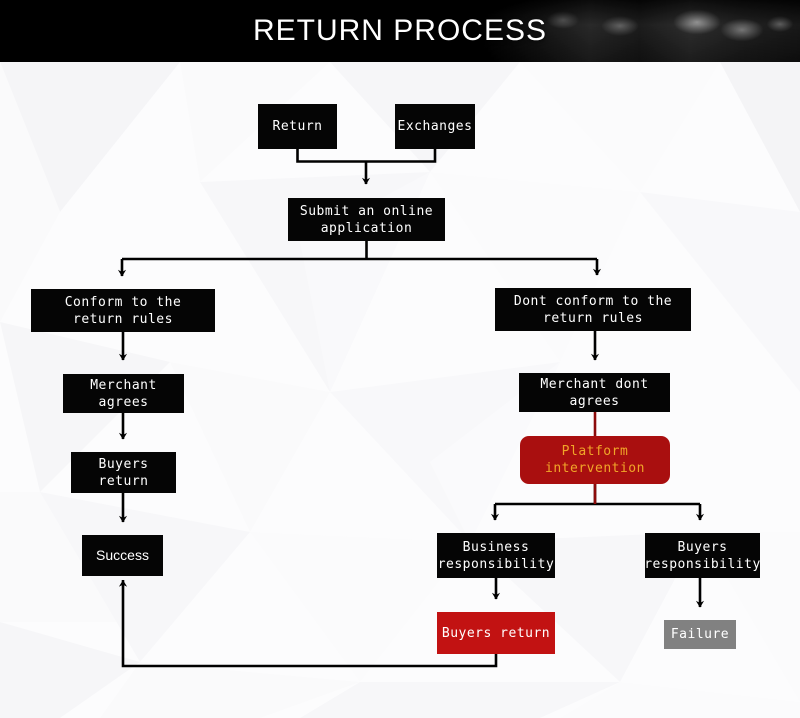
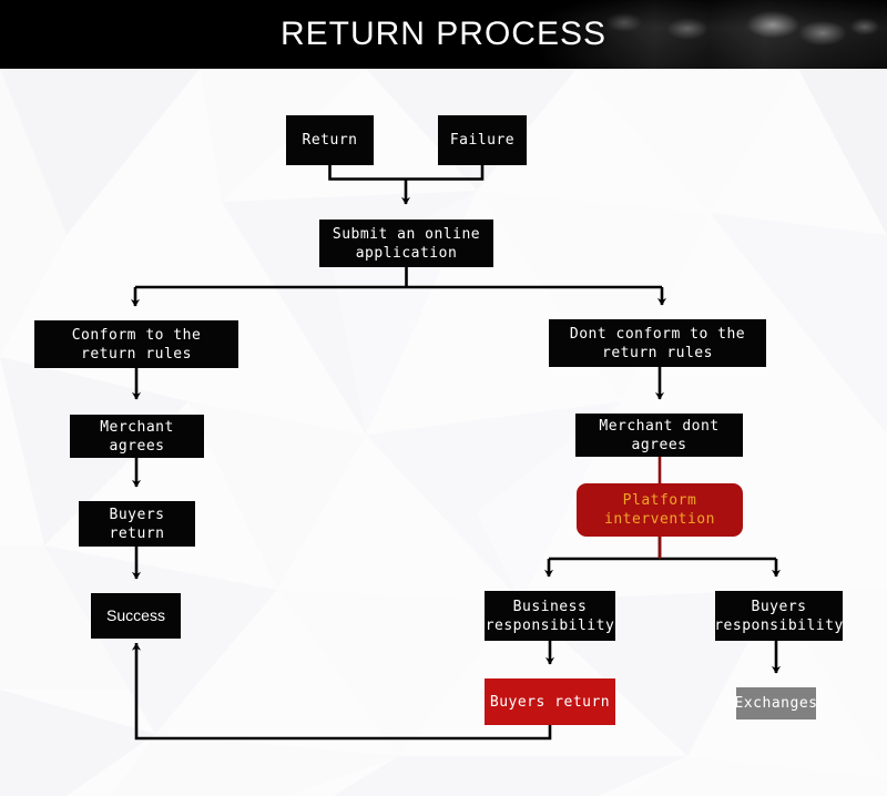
  RETURN PROCESS
  Return
- Exchanges
+ Failure
  Submit an online
  application
  Conform to the
  return rules
  Dont conform to the
  return rules
  Merchant agrees
  Merchant dont agrees
  Buyers return
  Platform
  intervention
  Success
  Business
  responsibility
  Buyers
  responsibility
  Buyers return
- Failure
+ Exchanges
